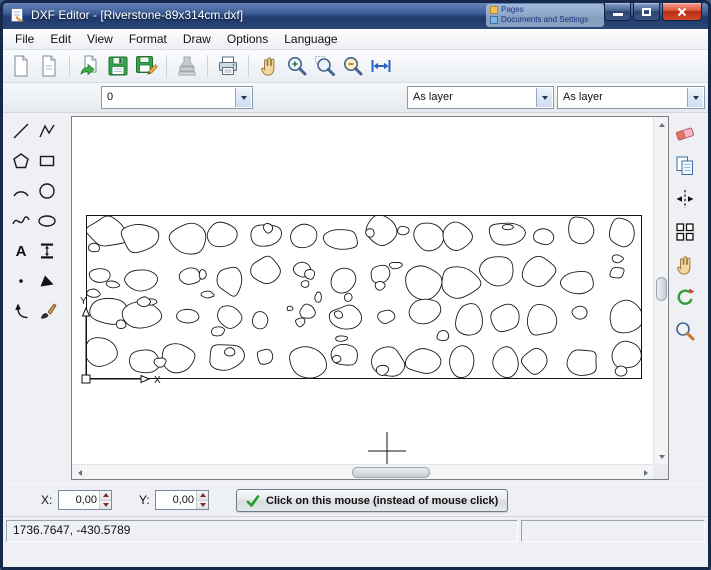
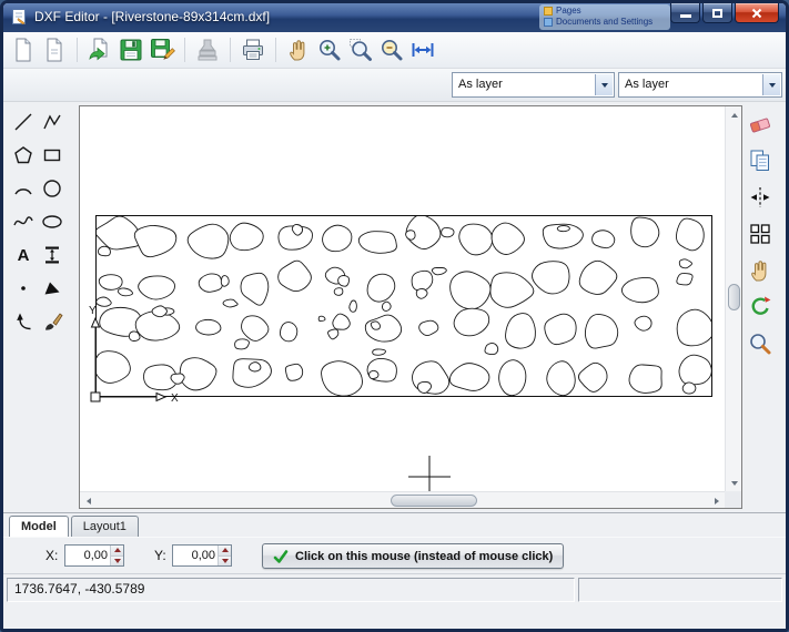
  DXF Editor - [Riverstone-89x314cm.dxf]
  Pages
  Documents and Settings
- File
- Edit
- View
- Format
- Draw
- Options
- Language
- 0
  As layer
  As layer
  A
  Y
  X
+ Model
+ Layout1
  X:
  0,00
  Y:
  0,00
  Click on this mouse (instead of mouse click)
  1736.7647, -430.5789
